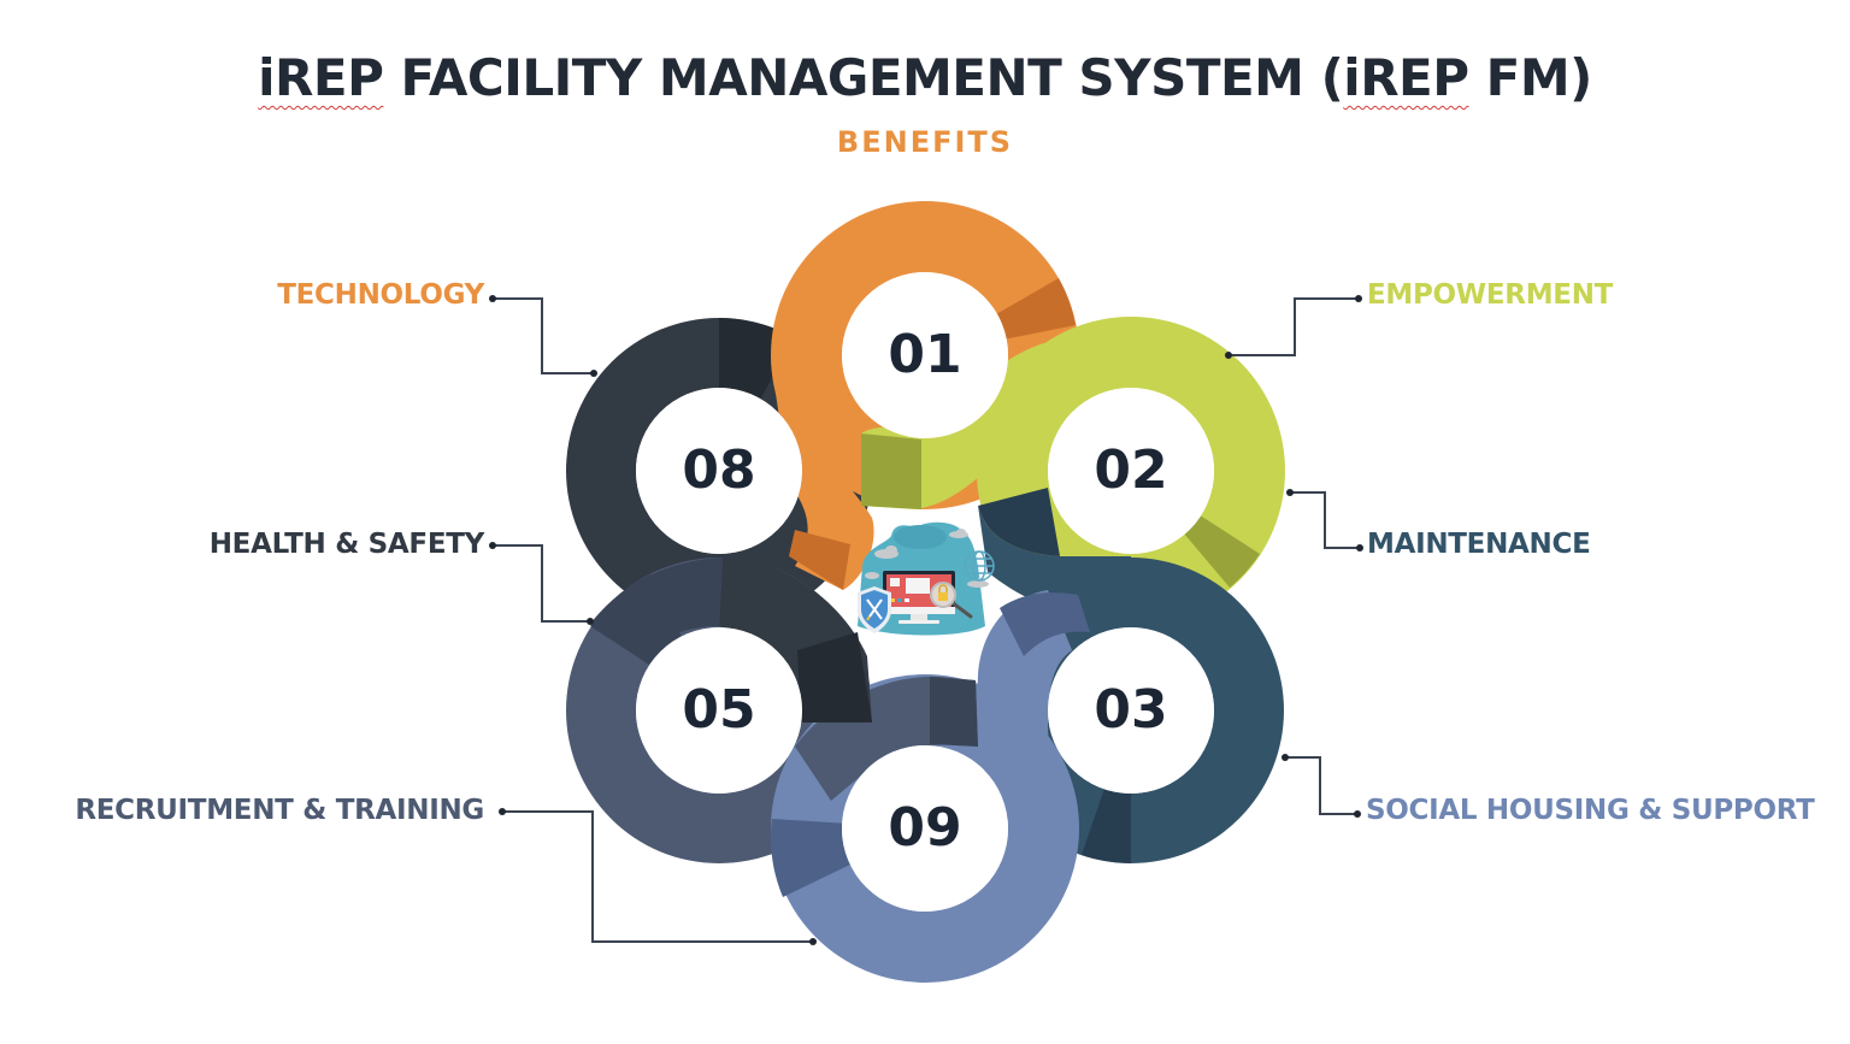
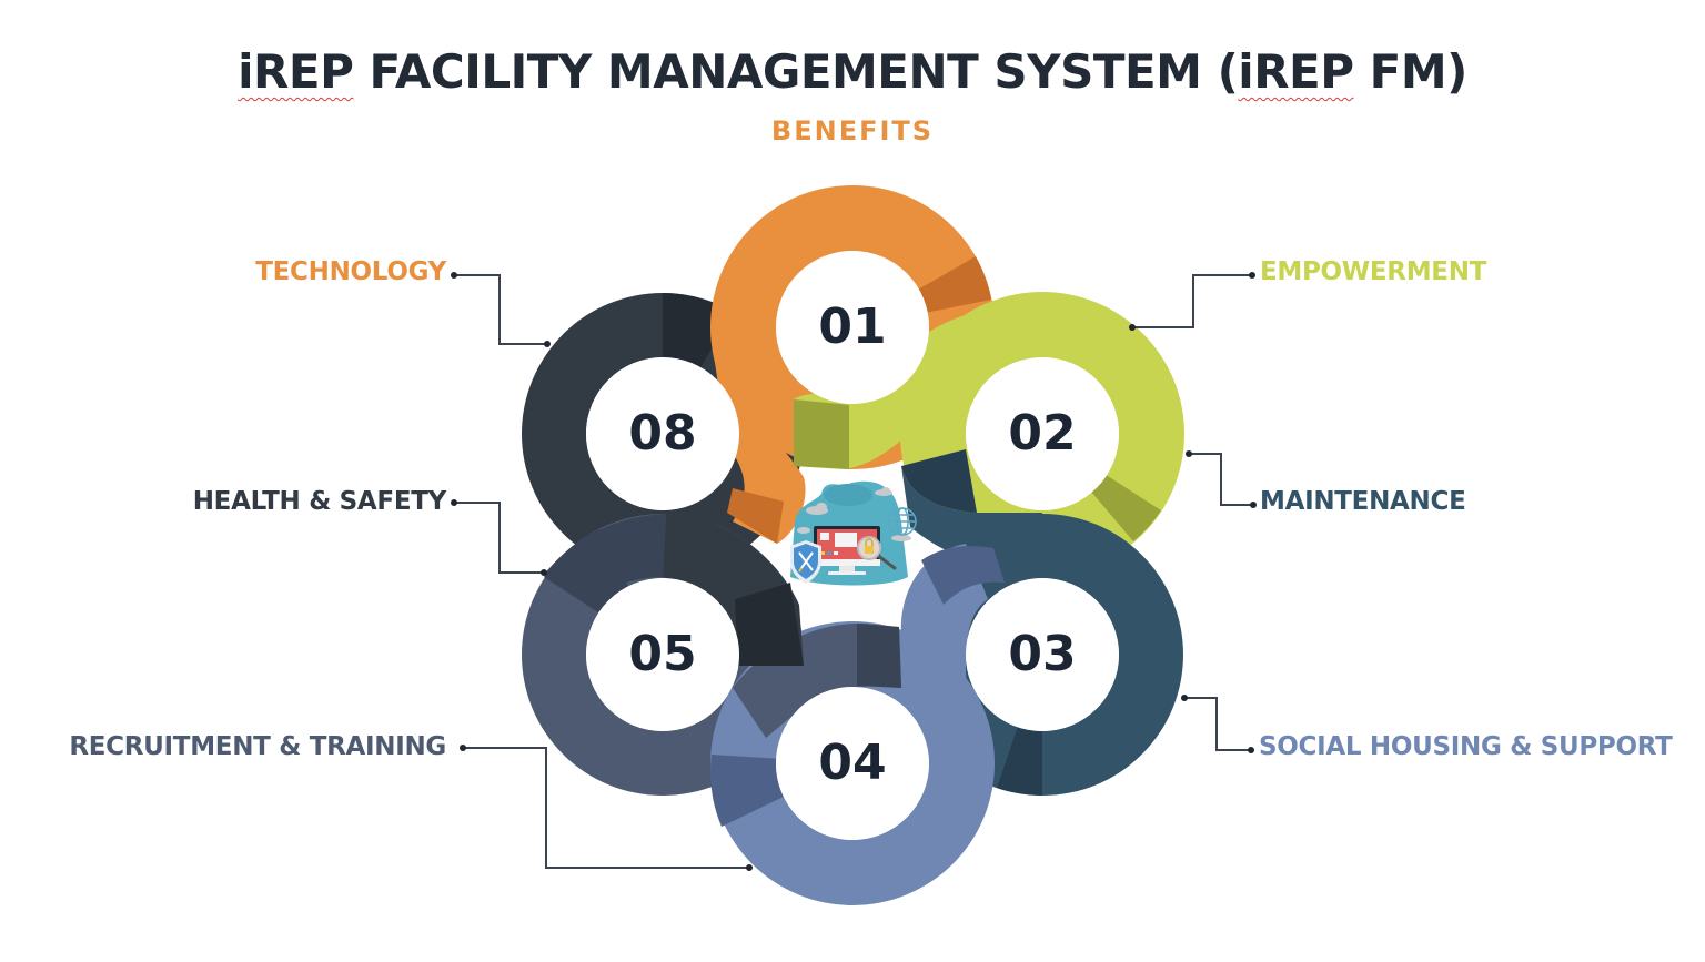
  iREP FACILITY MANAGEMENT SYSTEM (iREP FM)
  BENEFITS
  01
  02
  03
- 09
+ 04
  05
  08
  TECHNOLOGY
  EMPOWERMENT
  MAINTENANCE
  SOCIAL HOUSING & SUPPORT
  RECRUITMENT & TRAINING
  HEALTH & SAFETY
